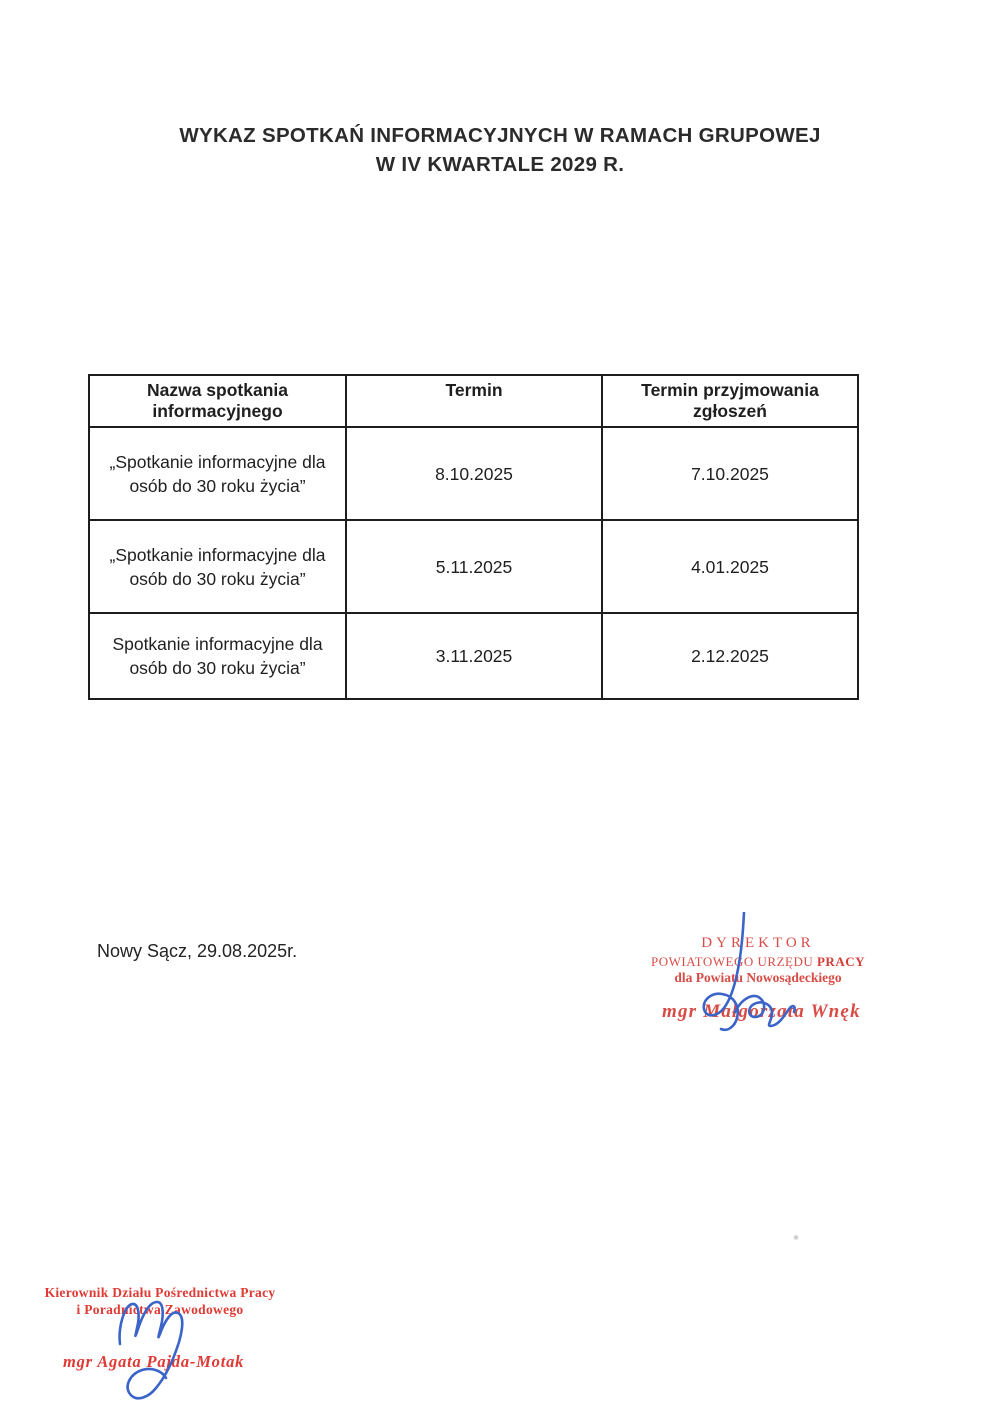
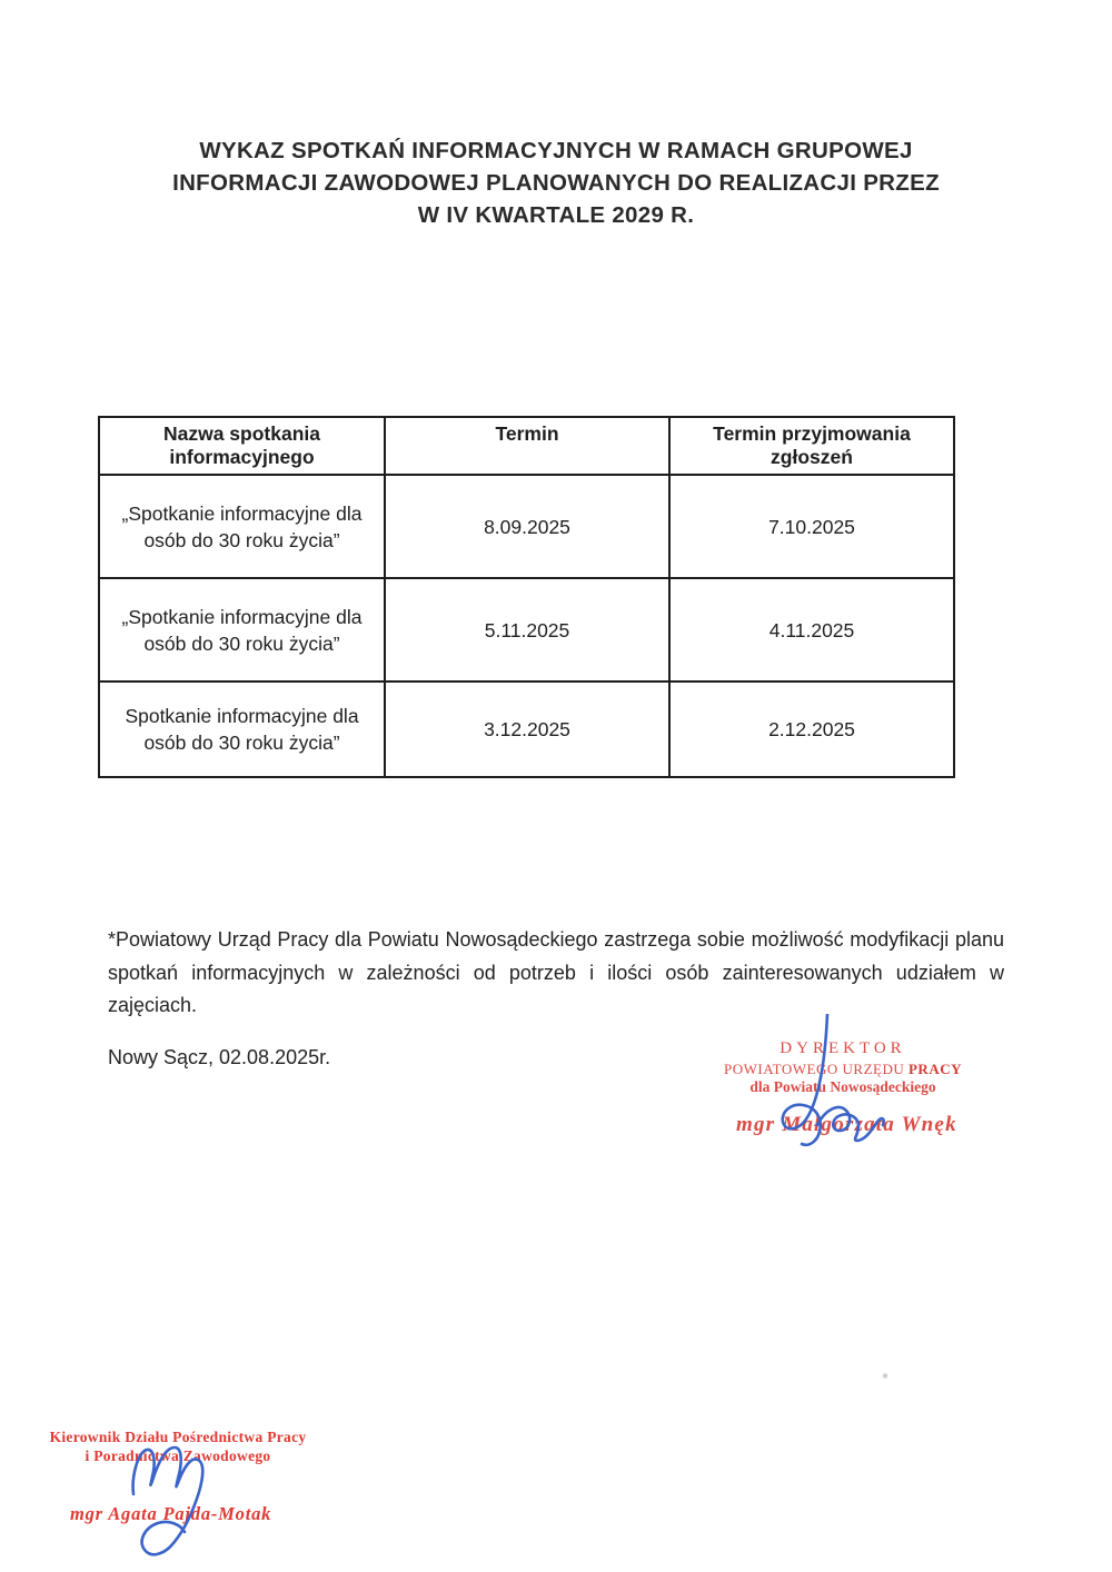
  WYKAZ SPOTKAŃ INFORMACYJNYCH W RAMACH GRUPOWEJ
+ INFORMACJI ZAWODOWEJ PLANOWANYCH DO REALIZACJI PRZEZ
  W IV KWARTALE 2029 R.
  Nazwa spotkania informacyjnego	Termin	Termin przyjmowania zgłoszeń
- „Spotkanie informacyjne dla osób do 30 roku życia”	8.10.2025	7.10.2025
+ „Spotkanie informacyjne dla osób do 30 roku życia”	8.09.2025	7.10.2025
- „Spotkanie informacyjne dla osób do 30 roku życia”	5.11.2025	4.01.2025
+ „Spotkanie informacyjne dla osób do 30 roku życia”	5.11.2025	4.11.2025
- Spotkanie informacyjne dla osób do 30 roku życia”	3.11.2025	2.12.2025
+ Spotkanie informacyjne dla osób do 30 roku życia”	3.12.2025	2.12.2025
+ *Powiatowy Urząd Pracy dla Powiatu Nowosądeckiego zastrzega sobie możliwość modyfikacji planu spotkań informacyjnych w zależności od potrzeb i ilości osób zainteresowanych udziałem w zajęciach.
- Nowy Sącz, 29.08.2025r.
+ Nowy Sącz, 02.08.2025r.
  DYREKTOR
  POWIATOWEO URZĘDU PRACY
  dla Powiatu Nowosądeckiego
  mgr Magoata Wnęk
  Kierownik Działu Pośrednictwa Pracy
  i Poradictwa Zawodowego
  mgr Agata Pajda-Motak
